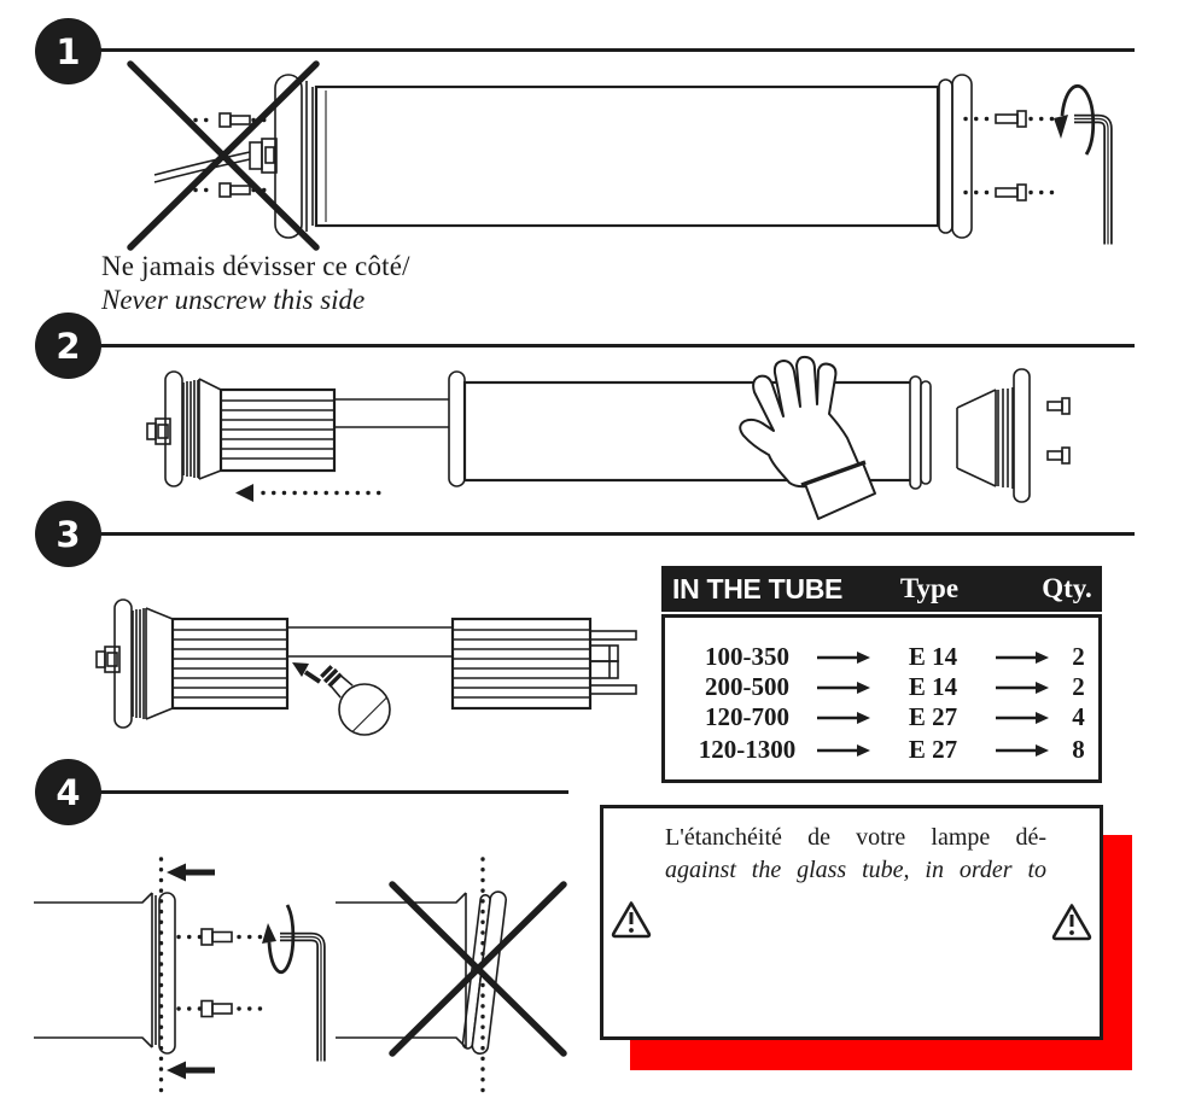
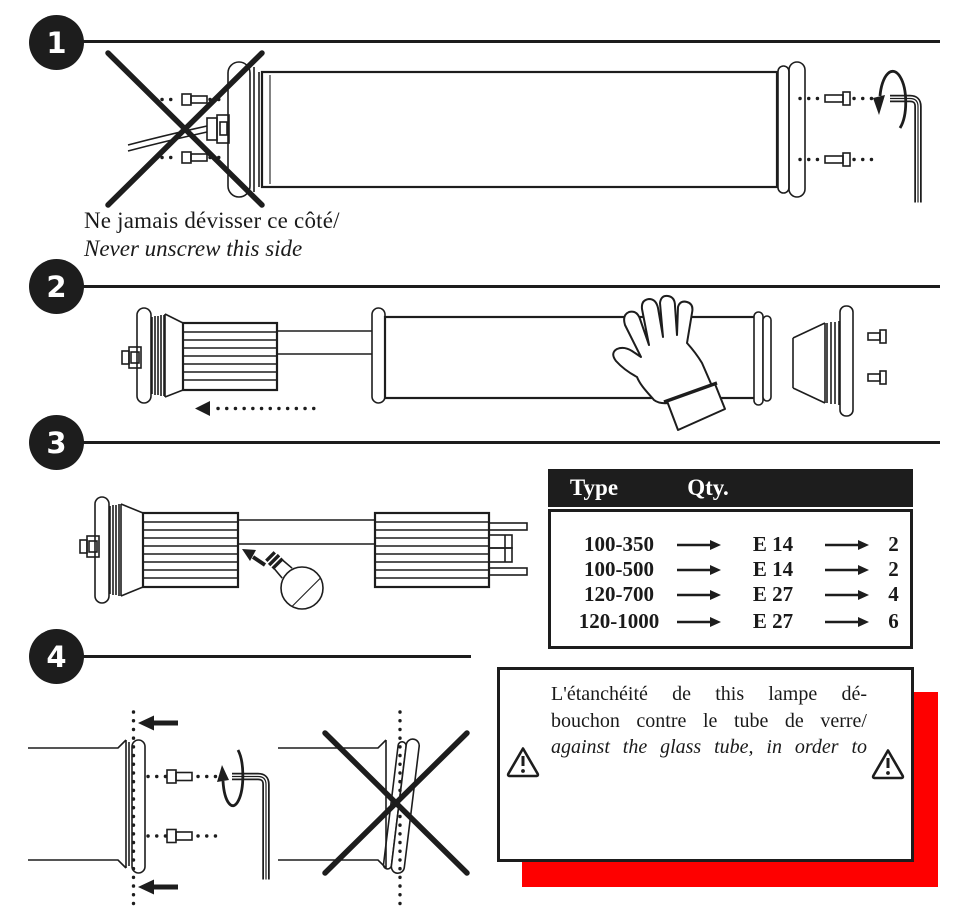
  1
  Ne jamais dévisser ce côté/
  Never unscrew this side
  2
  3
- IN THE TUBE
  Type
  Qty.
  100-350
  E 14
  2
- 200-500
+ 100-500
  E 14
  2
  120-700
  E 27
  4
- 120-1300
+ 120-1000
  E 27
- 8
+ 6
  4
- L'étanchéité de votre lampe dé-
+ L'étanchéité de this lampe dé-
+ bouchon contre le tube de verre/
  against the glass tube, in order to
